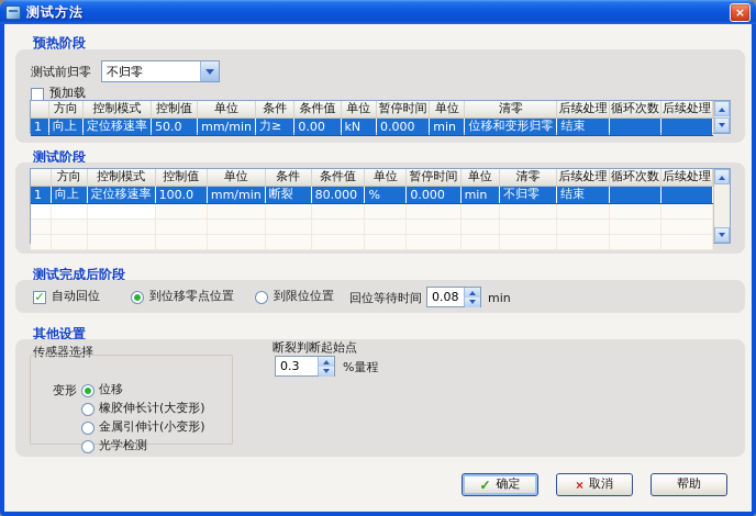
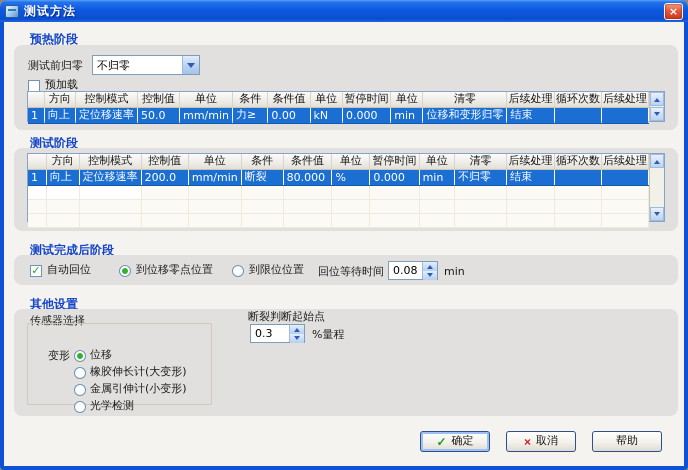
  测试方法
  ×
  预热阶段
  测试前归零
  不归零
  预加载
  	方向	控制模式	控制值	单位	条件	条件值	单位	暂停时间	单位	清零	后续处理	循环次数	后续处理
  1	向上	定位移速率	50.0	mm/min	力≥	0.00	kN	0.000	min	位移和变形归零	结束
  测试阶段
  	方向	控制模式	控制值	单位	条件	条件值	单位	暂停时间	单位	清零	后续处理	循环次数	后续处理
- 1	向上	定位移速率	100.0	mm/min	断裂	80.000	%	0.000	min	不归零	结束
+ 1	向上	定位移速率	200.0	mm/min	断裂	80.000	%	0.000	min	不归零	结束
  测试完成后阶段
  ✓
  自动回位
  到位移零点位置
  到限位位置
  回位等待时间
  0.08
  min
  其他设置
  传感器选择
  变形
  位移
  橡胶伸长计(大变形)
  金属引伸计(小变形)
  光学检测
  断裂判断起始点
  0.3
  %量程
  ✓
  确定
  ×
  取消
  帮助
